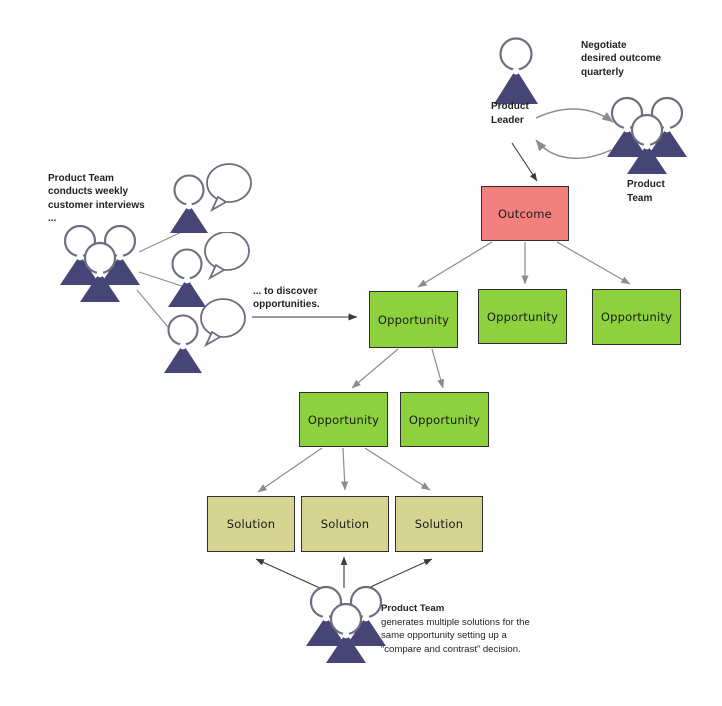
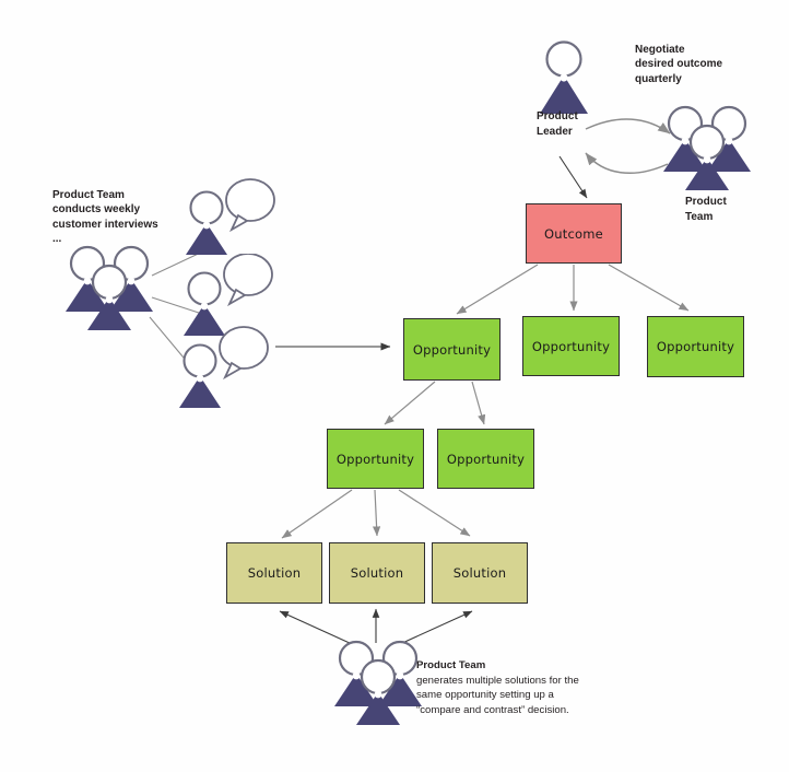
  Product
  Leader
  Product
  Team
  Product Team
  conducts weekly
  customer interviews
  ...
- ... to discover
- opportunities.
  Negotiate
  desired outcome
  quarterly
  Product Team
  generates multiple solutions for the
  same opportunity setting up a
  “compare and contrast” decision.
  Outcome
  Opportunity
  Opportunity
  Opportunity
  Opportunity
  Opportunity
  Solution
  Solution
  Solution
